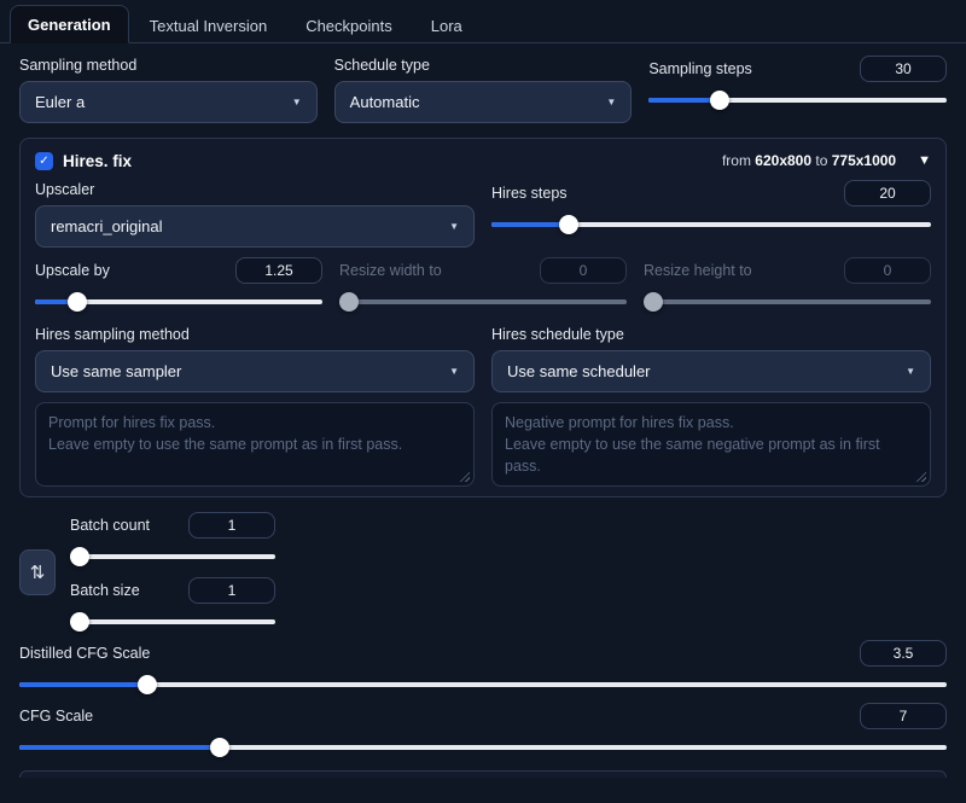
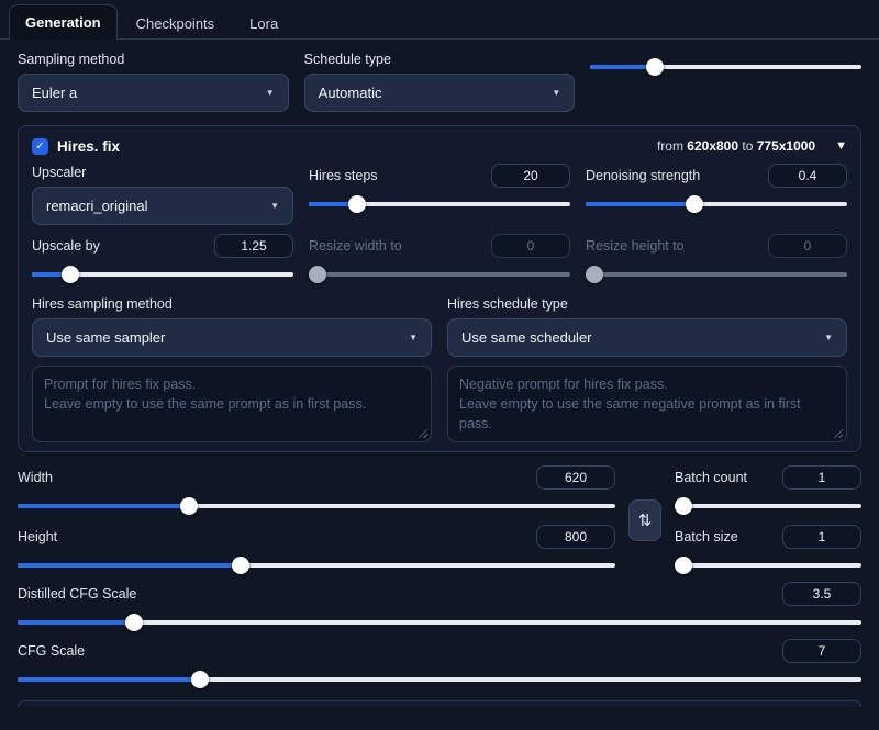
  Generation
- Textual Inversion
  Checkpoints
  Lora
  Sampling method
  Euler a
  ▼
  Schedule type
  Automatic
  ▼
- Sampling steps
- 30
  ✓
  Hires. fix
  from 620x800 to 775x1000
  ▼
  Upscaler
  remacri_original
  ▼
  Hires steps
  20
+ Denoising strength
+ 0.4
  Upscale by
  1.25
  Resize width to
  0
  Resize height to
  0
  Hires sampling method
  Use same sampler
  ▼
  Hires schedule type
  Use same scheduler
  ▼
  Prompt for hires fix pass.
  Leave empty to use the same prompt as in first pass.
  Negative prompt for hires fix pass.
+ Width
+ 620
+ Height
+ 800
  ⇅
  Batch count
  1
  Batch size
  1
  Distilled CFG Scale
  3.5
  CFG Scale
  7
